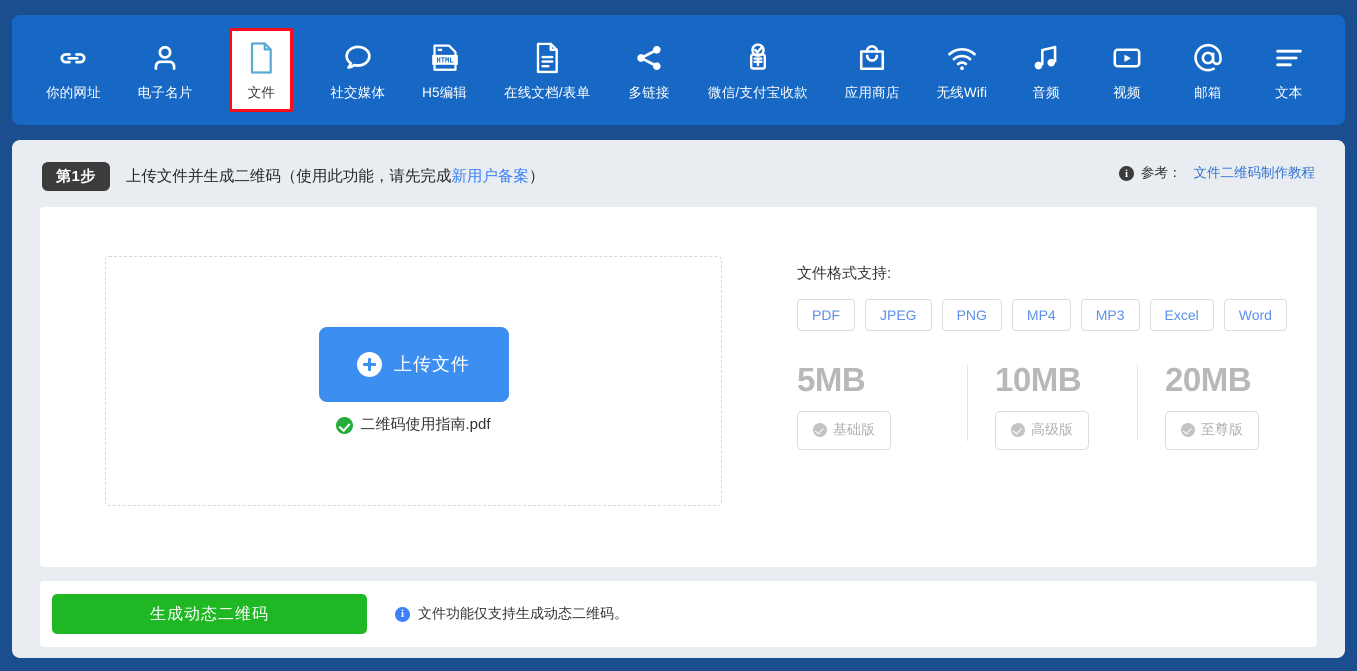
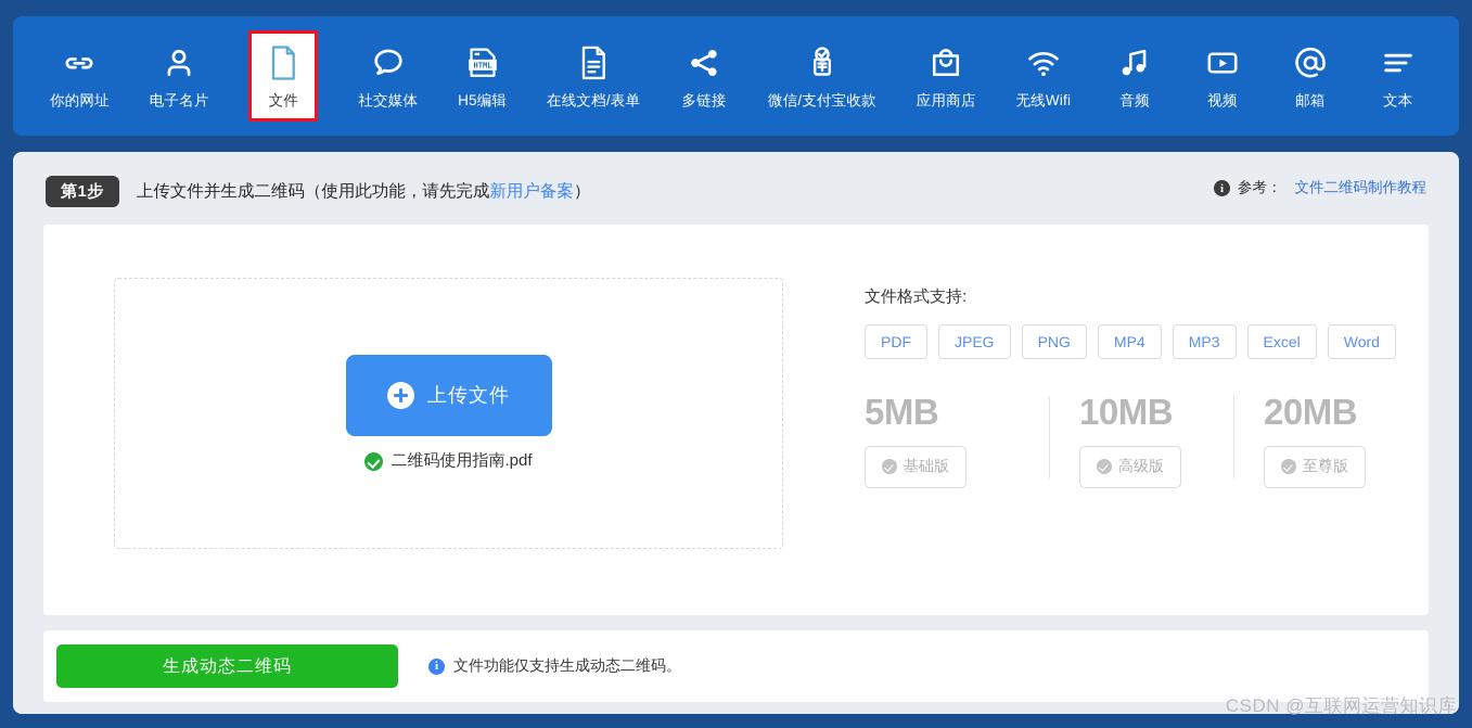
  你的网址
  电子名片
  文件
  社交媒体
  HTML
  H5编辑
  在线文档/表单
  多链接
  微信/支付宝收款
  应用商店
  无线Wifi
  音频
  视频
  邮箱
  文本
  第1步
  上传文件并生成二维码（使用此功能，请先完成新用户备案）
  i
  参考：
  文件二维码制作教程
  上传文件
  二维码使用指南.pdf
  文件格式支持:
  PDF
  JPEG
  PNG
  MP4
  MP3
  Excel
  Word
  5MB
  基础版
  10MB
  高级版
  20MB
  至尊版
  生成动态二维码
  i
  文件功能仅支持生成动态二维码。
+ CSDN @互联网运营知识库
